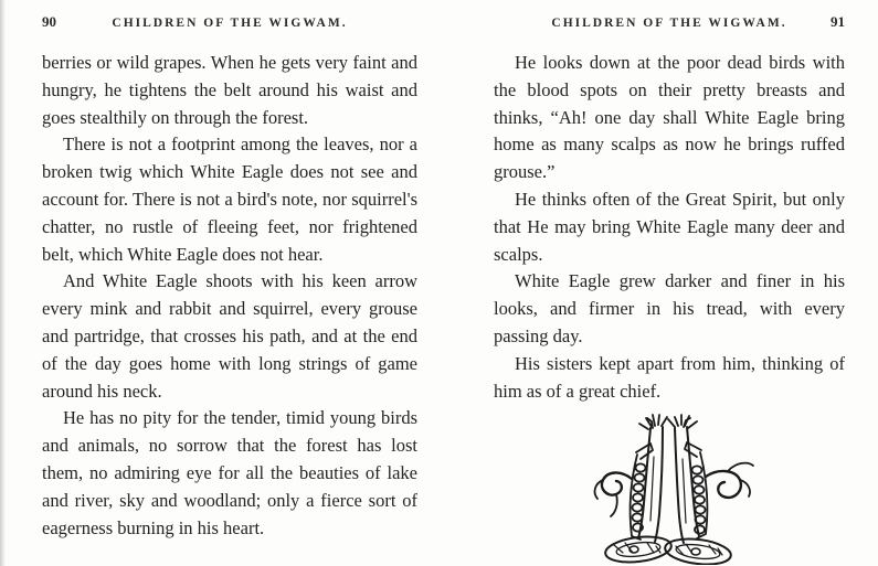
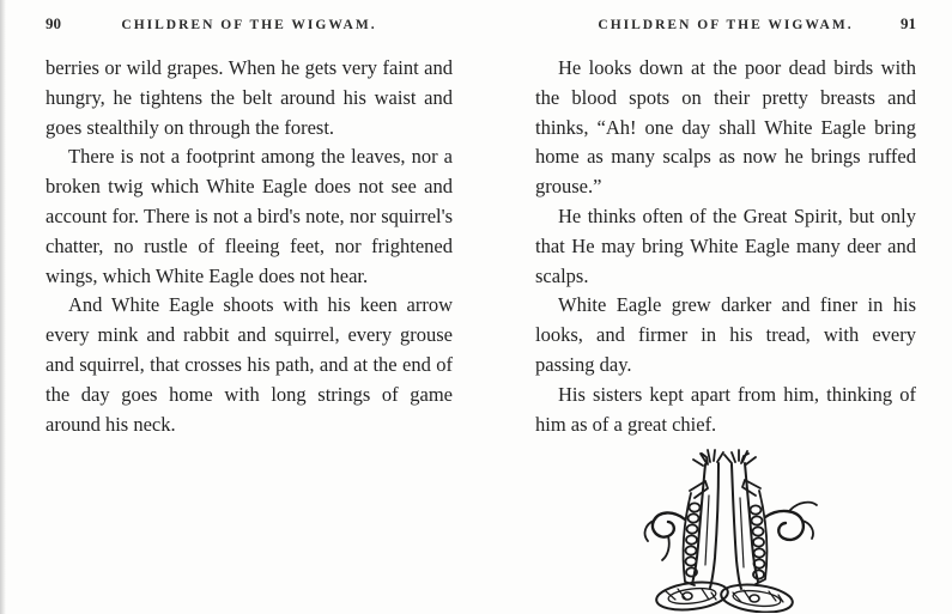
  90
  CHILDREN OF THE WIGWAM.
  berries or wild grapes. When he gets very faint and hungry, he tightens the belt around his waist and goes stealthily on through the forest.
- There is not a footprint among the leaves, nor a broken twig which White Eagle does not see and account for. There is not a bird's note, nor squirrel's chatter, no rustle of fleeing feet, nor frightened belt, which White Eagle does not hear.
+ There is not a footprint among the leaves, nor a broken twig which White Eagle does not see and account for. There is not a bird's note, nor squirrel's chatter, no rustle of fleeing feet, nor frightened wings, which White Eagle does not hear.
- And White Eagle shoots with his keen arrow every mink and rabbit and squirrel, every grouse and partridge, that crosses his path, and at the end of the day goes home with long strings of game around his neck.
+ And White Eagle shoots with his keen arrow every mink and rabbit and squirrel, every grouse and squirrel, that crosses his path, and at the end of the day goes home with long strings of game around his neck.
- He has no pity for the tender, timid young birds and animals, no sorrow that the forest has lost them, no admiring eye for all the beauties of lake and river, sky and woodland; only a fierce sort of eagerness burning in his heart.
  CHILDREN OF THE WIGWAM.
  91
  He looks down at the poor dead birds with the blood spots on their pretty breasts and thinks, “Ah! one day shall White Eagle bring home as many scalps as now he brings ruffed grouse.”
  He thinks often of the Great Spirit, but only that He may bring White Eagle many deer and scalps.
  White Eagle grew darker and finer in his looks, and firmer in his tread, with every passing day.
  His sisters kept apart from him, thinking of him as of a great chief.
